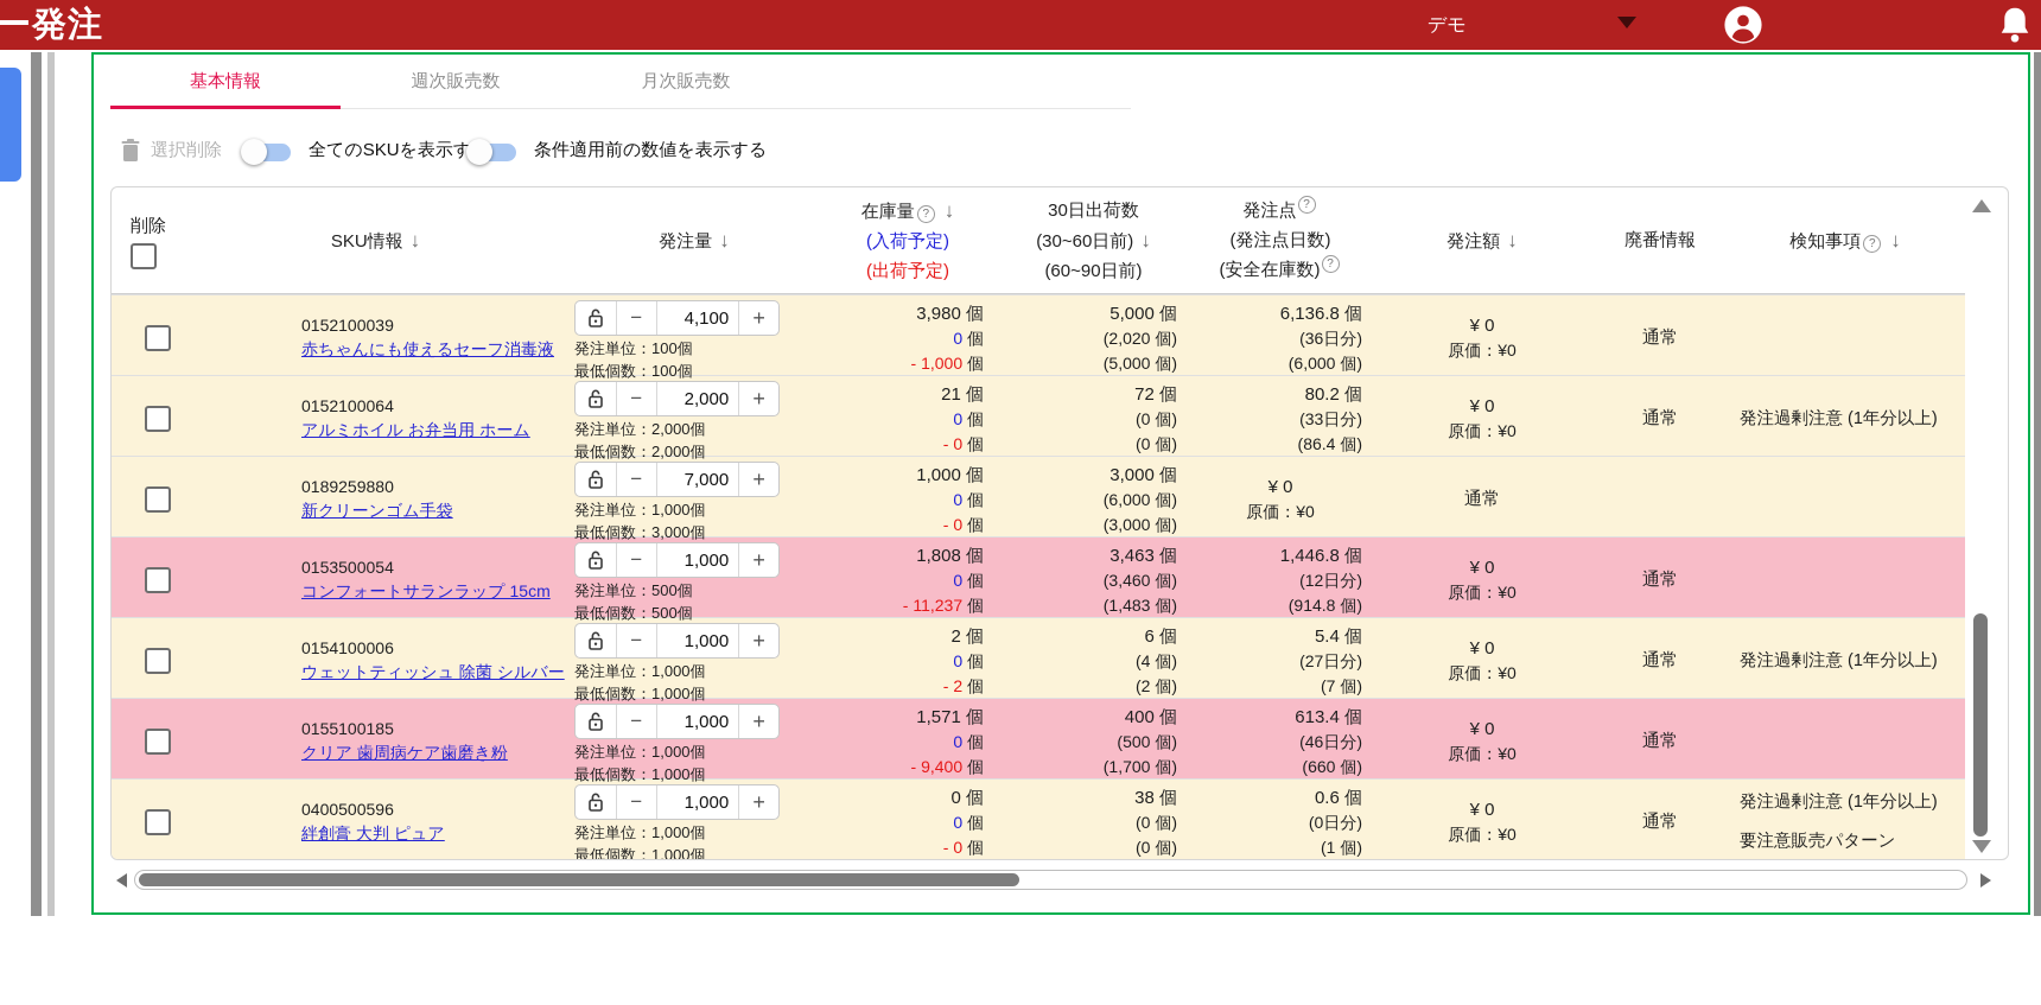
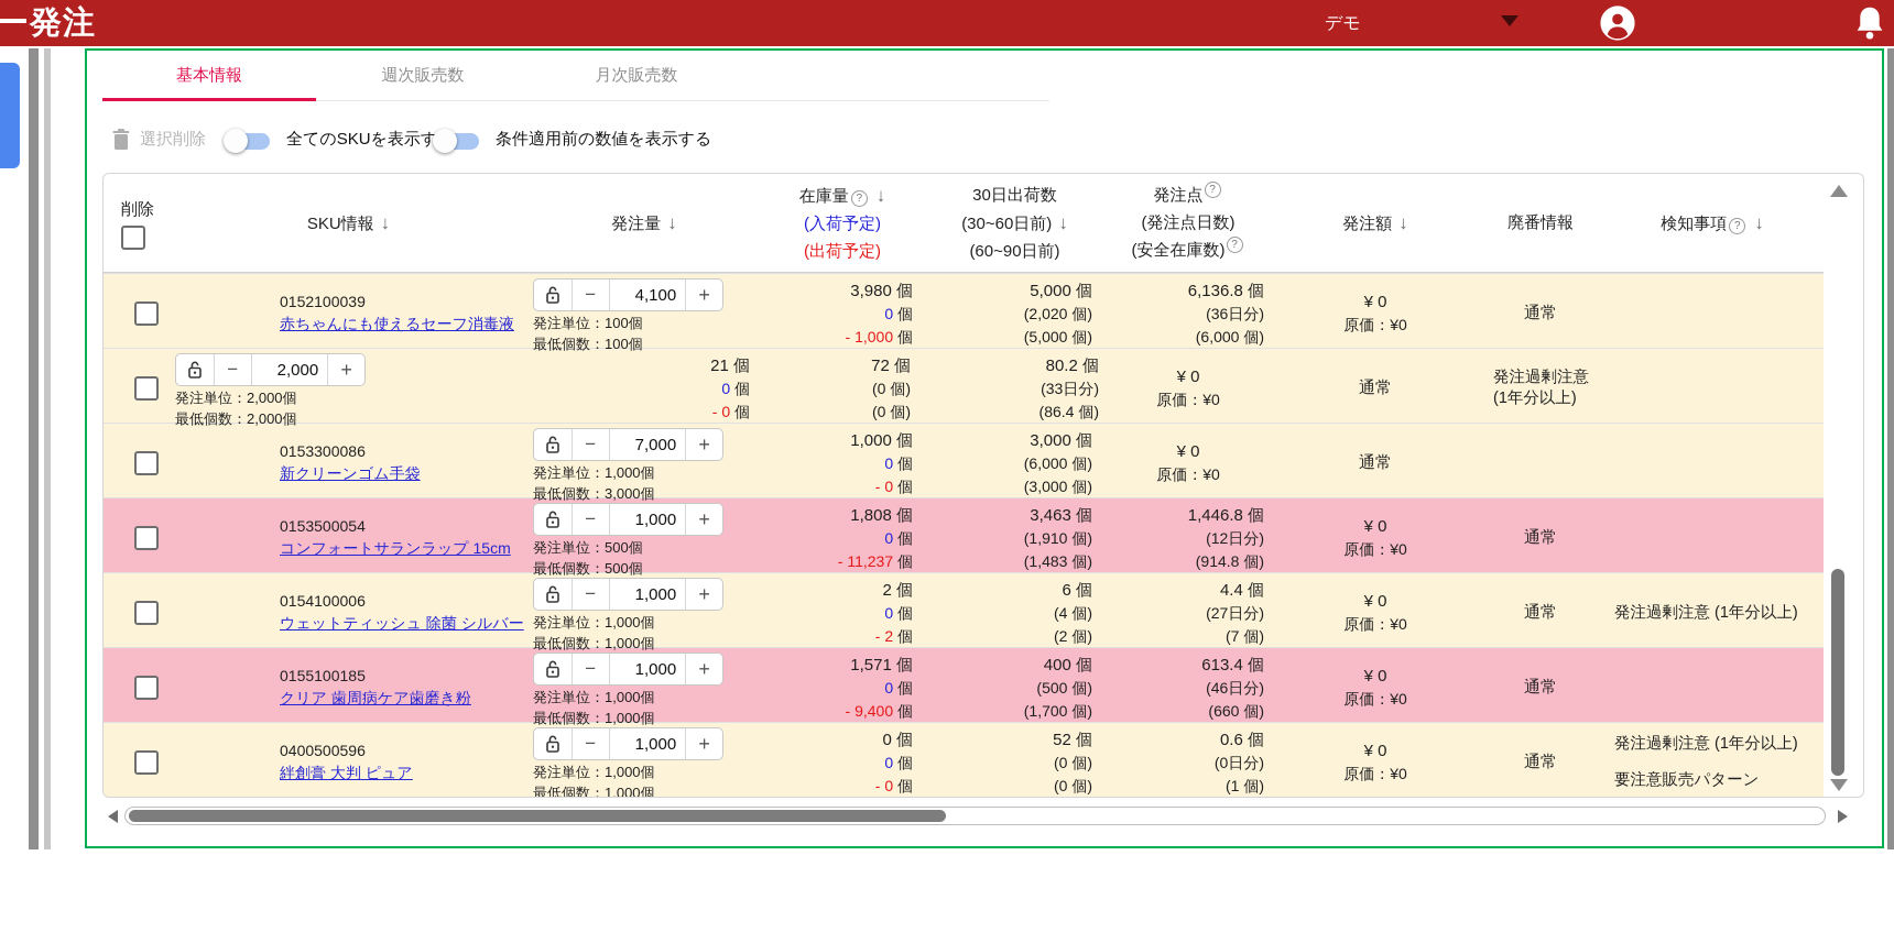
  ー発注
  デモ
  基本情報
  週次販売数
  月次販売数
  選択削除
  全てのSKUを表示す
  条件適用前の数値を表示する
  削除
  SKU情報 ↓
  発注量 ↓
  在庫量 ? ↓
  (入荷予定)
  (出荷予定)
  30日出荷数
  (30~60日前) ↓
  (60~90日前)
  発注点 ?
  (発注点日数)
  (安全在庫数) ?
  発注額 ↓
  廃番情報
  検知事項 ? ↓
  0152100039
  赤ちゃんにも使えるセーフ消毒液
  −
  4,100
  +
  発注単位：100個
  最低個数：100個
  3,980 個
  0 個
  - 1,000 個
  5,000 個
  (2,020 個)
  (5,000 個)
  6,136.8 個
  (36日分)
  (6,000 個)
  ¥ 0
  原価：¥0
  通常
- 0152100064
- アルミホイル お弁当用 ホーム
  −
  2,000
  +
  発注単位：2,000個
  最低個数：2,000個
  21 個
  0 個
  - 0 個
  72 個
  (0 個)
  (0 個)
  80.2 個
  (33日分)
  (86.4 個)
  ¥ 0
  原価：¥0
  通常
  発注過剰注意 (1年分以上)
- 0189259880
+ 0153300086
  新クリーンゴム手袋
  −
  7,000
  +
  発注単位：1,000個
  最低個数：3,000個
  1,000 個
  0 個
  - 0 個
  3,000 個
  (6,000 個)
  (3,000 個)
  ¥ 0
  原価：¥0
  通常
  0153500054
  コンフォートサランラップ 15cm
  −
  1,000
  +
  発注単位：500個
  最低個数：500個
  1,808 個
  0 個
  - 11,237 個
  3,463 個
- (3,460 個)
+ (1,910 個)
  (1,483 個)
  1,446.8 個
  (12日分)
  (914.8 個)
  ¥ 0
  原価：¥0
  通常
  0154100006
  ウェットティッシュ 除菌 シルバー
  −
  1,000
  +
  発注単位：1,000個
  最低個数：1,000個
  2 個
  0 個
  - 2 個
  6 個
  (4 個)
  (2 個)
- 5.4 個
+ 4.4 個
  (27日分)
  (7 個)
  ¥ 0
  原価：¥0
  通常
  発注過剰注意 (1年分以上)
  0155100185
  クリア 歯周病ケア歯磨き粉
  −
  1,000
  +
  発注単位：1,000個
  最低個数：1,000個
  1,571 個
  0 個
  - 9,400 個
  400 個
  (500 個)
  (1,700 個)
  613.4 個
  (46日分)
  (660 個)
  ¥ 0
  原価：¥0
  通常
  0400500596
  絆創膏 大判 ピュア
  −
  1,000
  +
  発注単位：1,000個
  最低個数：1,000個
  0 個
  0 個
  - 0 個
- 38 個
+ 52 個
  (0 個)
  (0 個)
  0.6 個
  (0日分)
  (1 個)
  ¥ 0
  原価：¥0
  通常
  発注過剰注意 (1年分以上)
  要注意販売パターン
